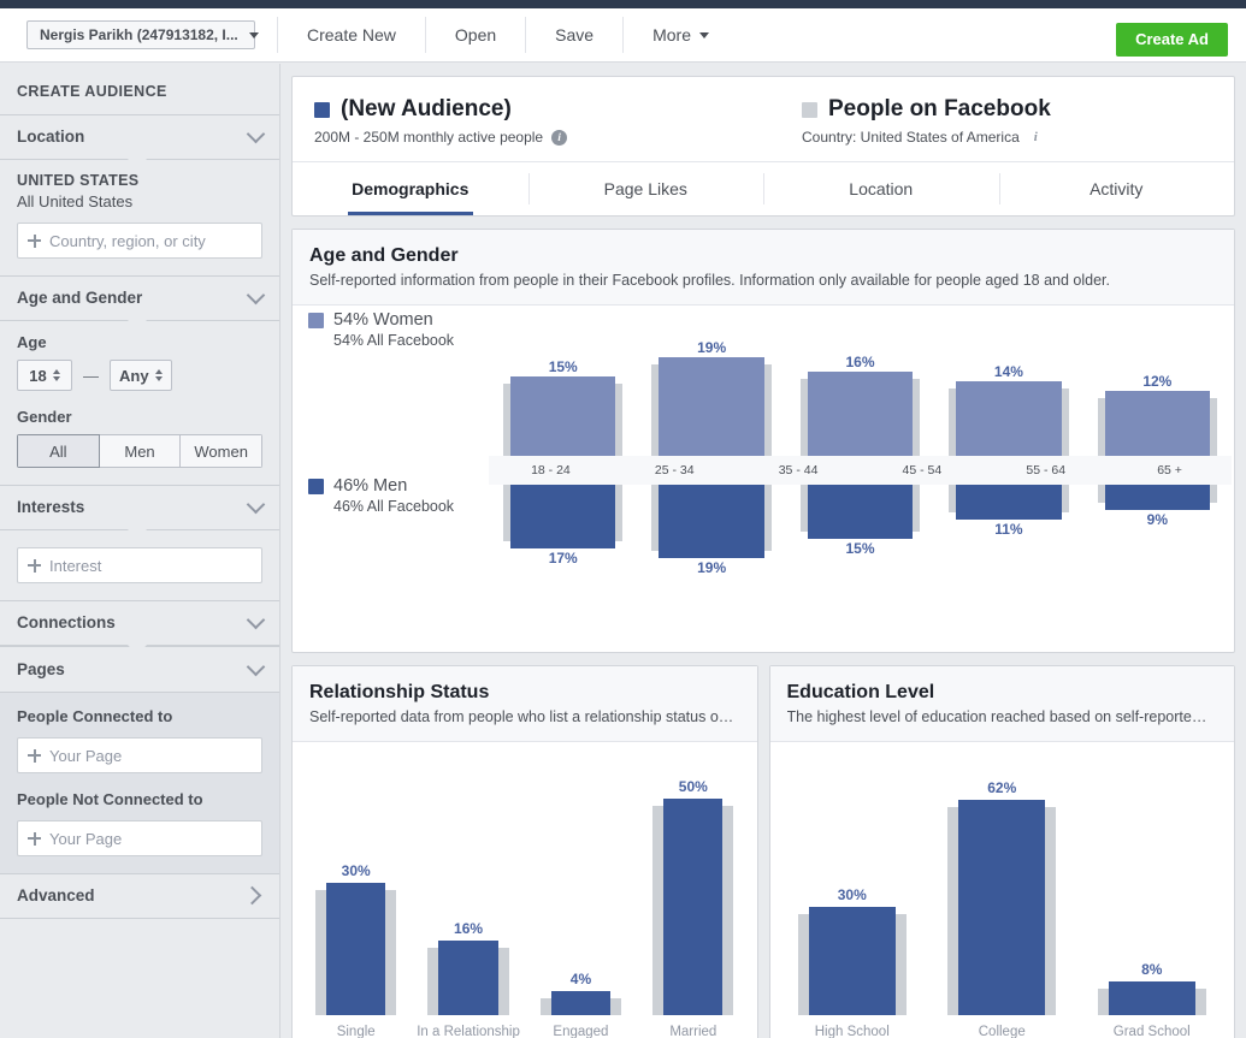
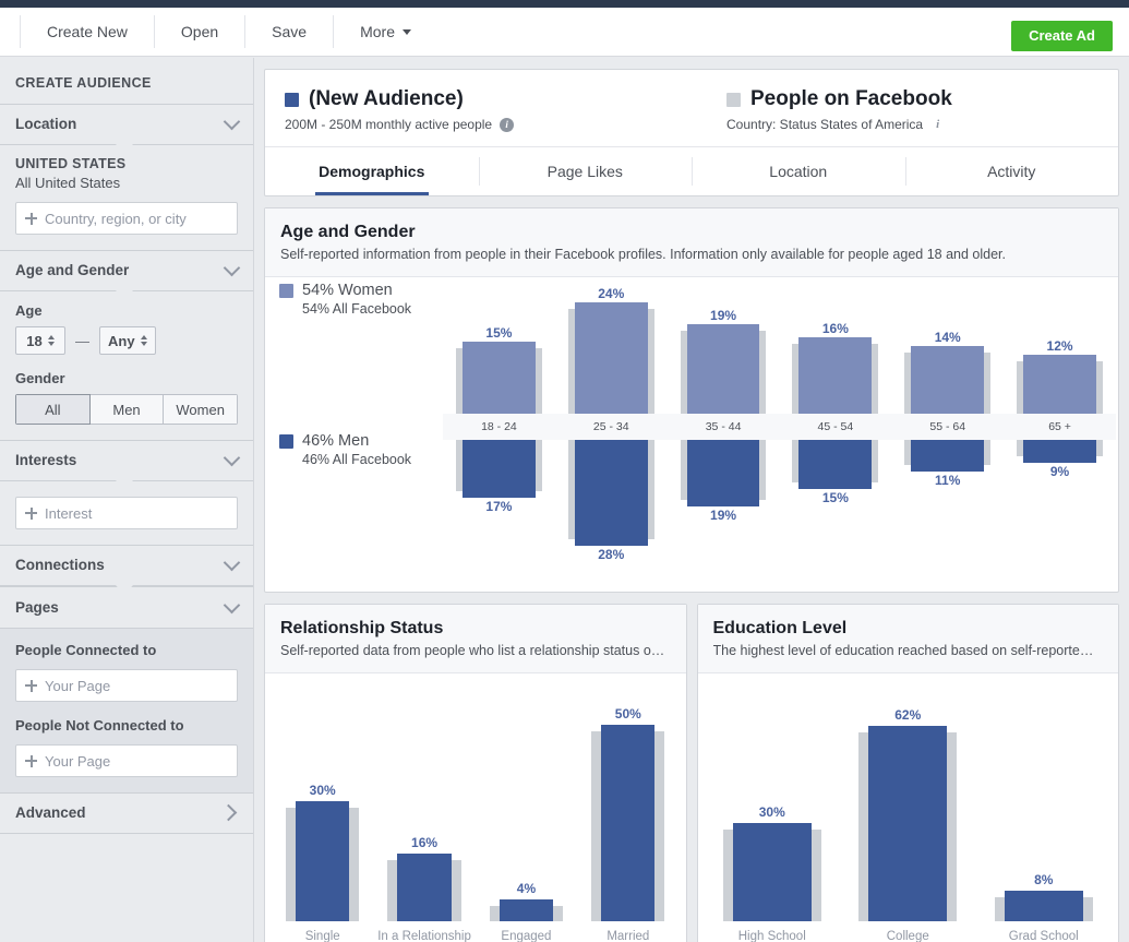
- Nergis Parikh (247913182, I...
  Create New
  Open
  Save
  More
  Create Ad
  CREATE AUDIENCE
  Location
  UNITED STATES
  All United States
  Country, region, or city
  Age and Gender
  Age
  18
  —
  Any
  Gender
  All
  Men
  Women
  Interests
  Interest
  Connections
  Pages
  People Connected to
  Your Page
  People Not Connected to
  Your Page
  Advanced
  (New Audience)
  200M - 250M monthly active people
  i
  People on Facebook
- Country: United States of America
+ Country: Status States of America
  i
  Demographics
  Page Likes
  Location
  Activity
  Age and Gender
  Self-reported information from people in their Facebook profiles. Information only available for people aged 18 and older.
  54% Women
  54% All Facebook
  46% Men
  46% All Facebook
  15%
  17%
+ 24%
+ 28%
  19%
  19%
  16%
  15%
  14%
  11%
  12%
  9%
  18 - 24
  25 - 34
  35 - 44
  45 - 54
  55 - 64
  65 +
  Relationship Status
  Self-reported data from people who list a relationship status on F
  30%
  Single
  16%
  In a Relationship
  4%
  Engaged
  50%
  Married
  Education Level
  The highest level of education reached based on self-reported d
  30%
  High School
  62%
  College
  8%
  Grad School
